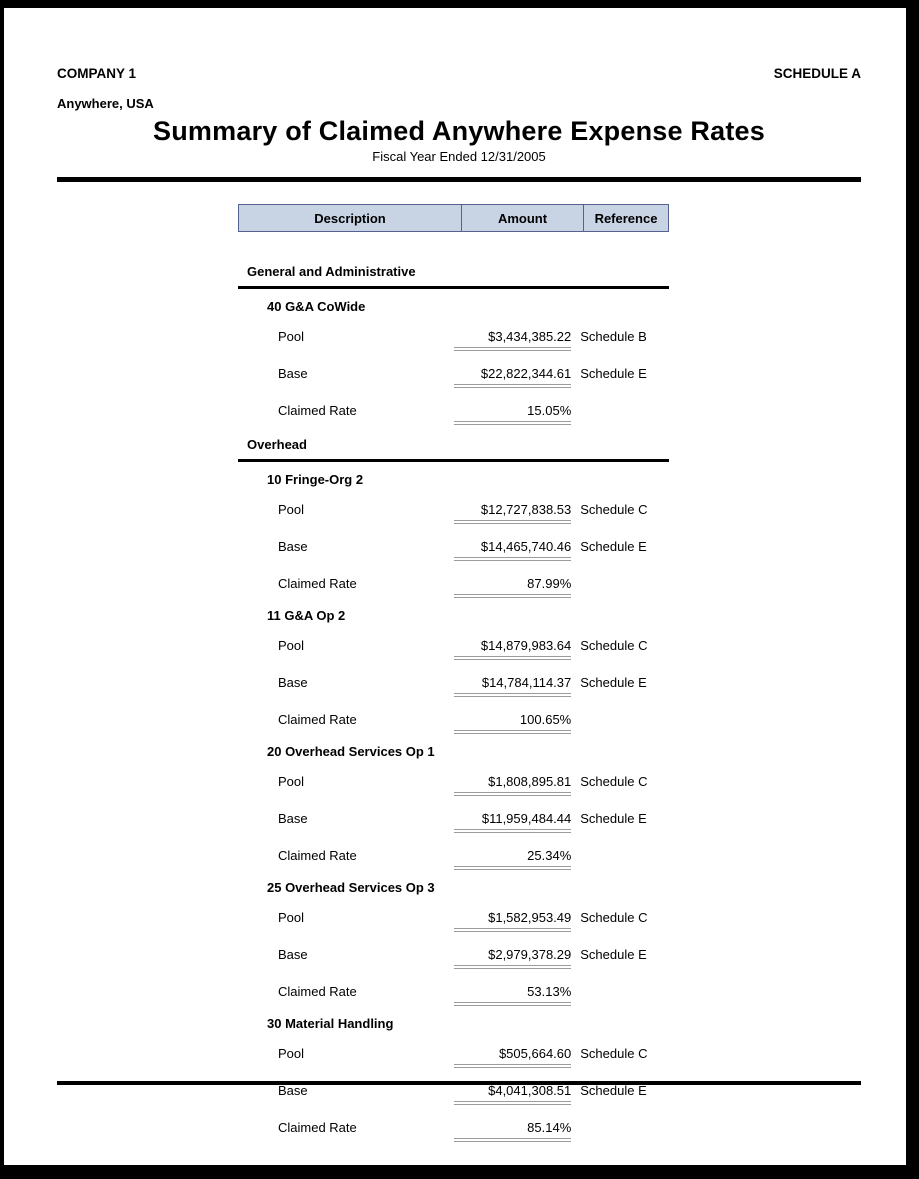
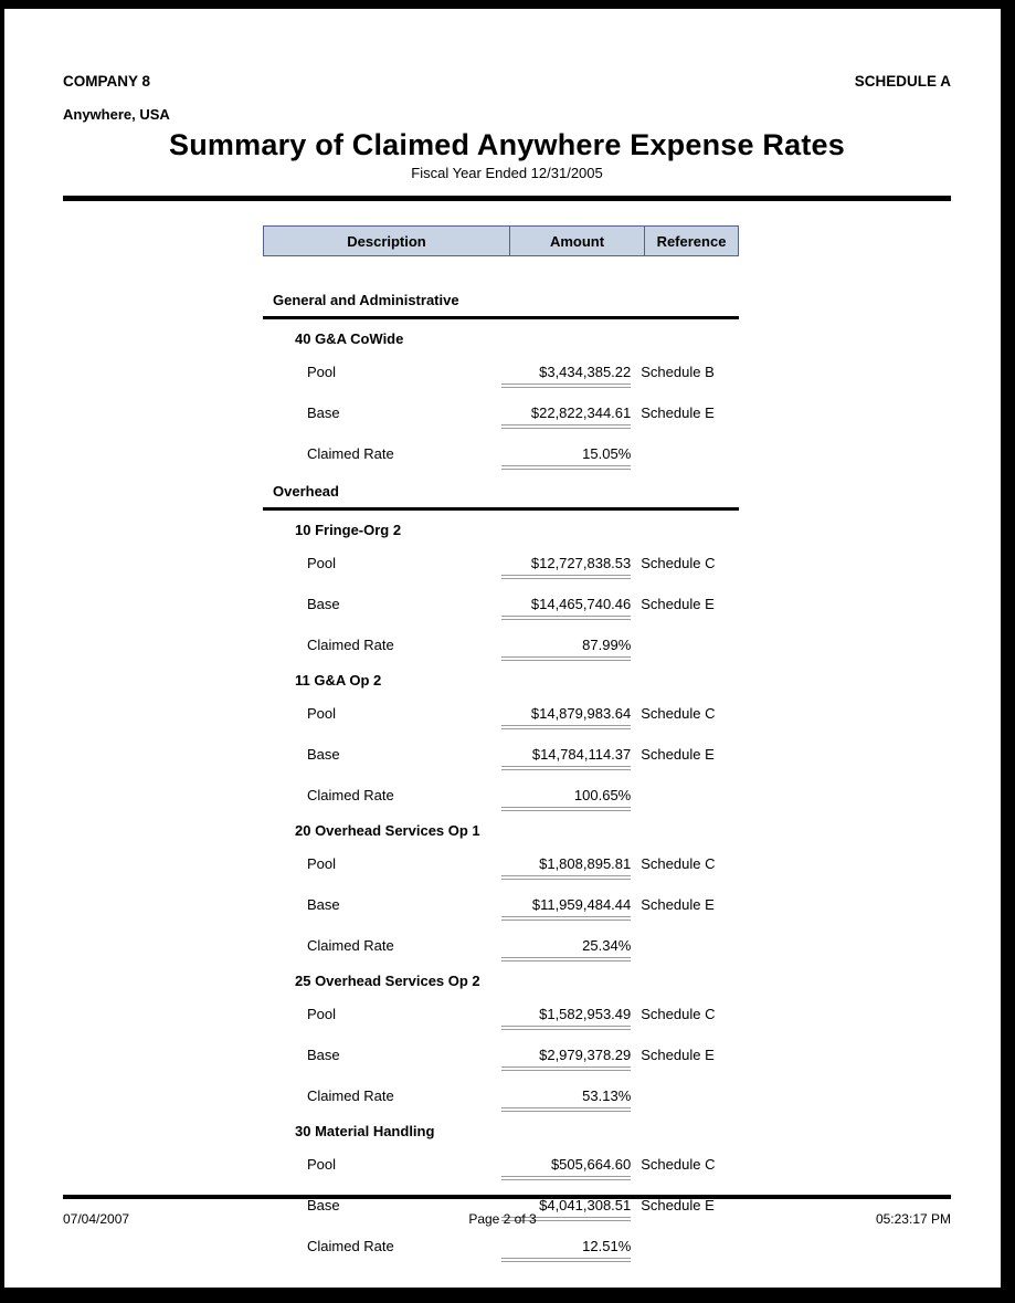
- COMPANY 1
+ COMPANY 8
  SCHEDULE A
  Anywhere, USA
  Summary of Claimed Anywhere Expense Rates
  Fiscal Year Ended 12/31/2005
  Description
  Amount
  Reference
  General and Administrative
  40 G&A CoWide
  Pool
  $3,434,385.22
  Schedule B
  Base
  $22,822,344.61
  Schedule E
  Claimed Rate
  15.05%
  Overhead
  10 Fringe-Org 2
  Pool
  $12,727,838.53
  Schedule C
  Base
  $14,465,740.46
  Schedule E
  Claimed Rate
  87.99%
  11 G&A Op 2
  Pool
  $14,879,983.64
  Schedule C
  Base
  $14,784,114.37
  Schedule E
  Claimed Rate
  100.65%
  20 Overhead Services Op 1
  Pool
  $1,808,895.81
  Schedule C
  Base
  $11,959,484.44
  Schedule E
  Claimed Rate
  25.34%
- 25 Overhead Services Op 3
+ 25 Overhead Services Op 2
  Pool
  $1,582,953.49
  Schedule C
  Base
  $2,979,378.29
  Schedule E
  Claimed Rate
  53.13%
  30 Material Handling
  Pool
  $505,664.60
  Schedule C
  Base
  $4,041,308.51
  Schedule E
  Claimed Rate
- 85.14%
+ 12.51%
+ 07/04/2007
+ Page 2 of 3
+ 05:23:17 PM
